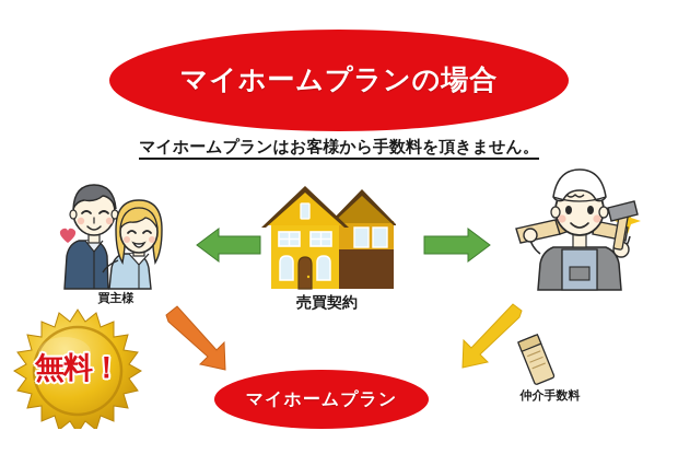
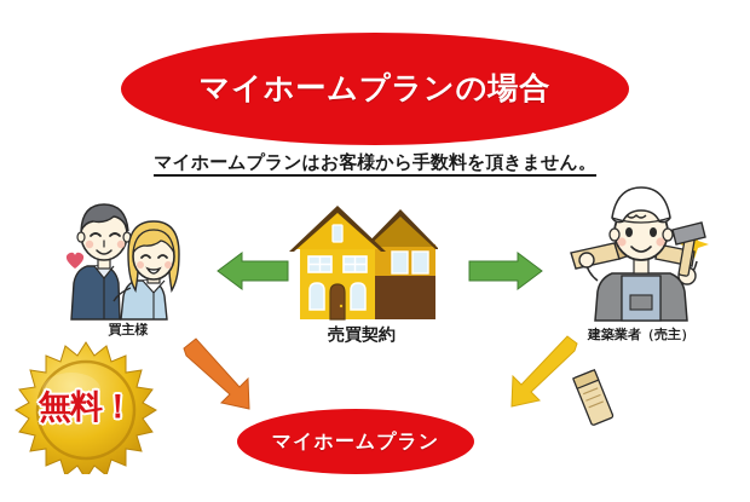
  マイホームプランの場合
  マイホームプランはお客様から手数料を頂きません。
  買主様
  売買契約
+ 建築業者（売主）
  無料！
  マイホームプラン
- 仲介手数料
